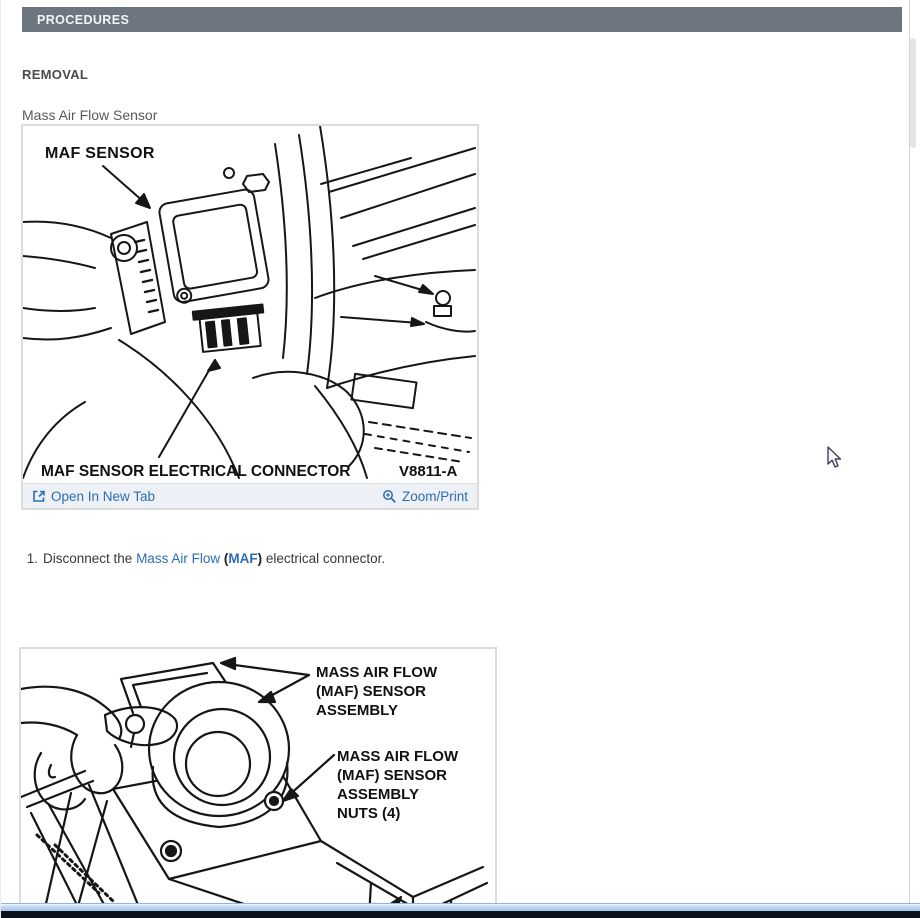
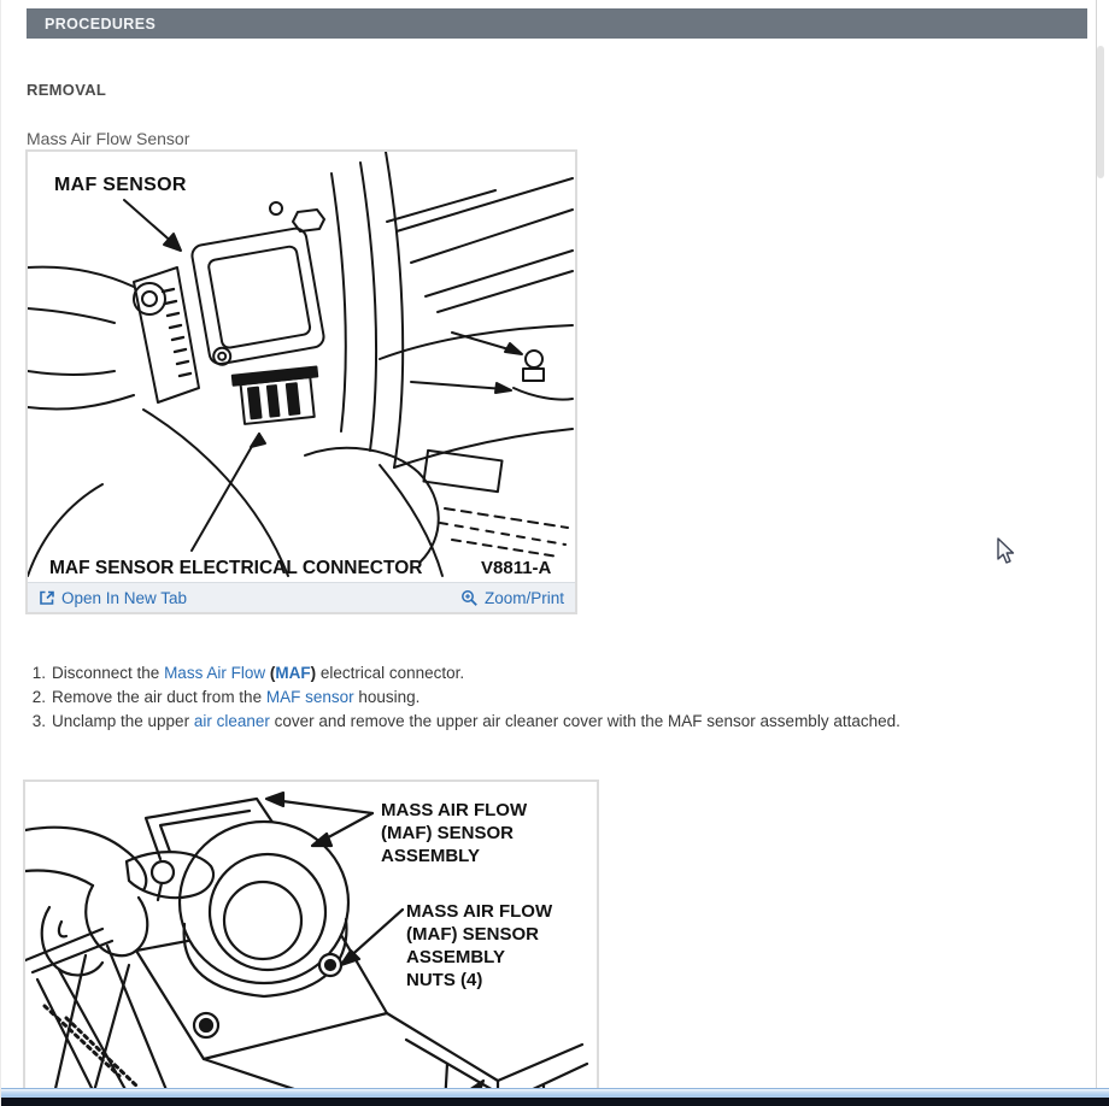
  PROCEDURES
  REMOVAL
  Mass Air Flow Sensor
  MAF SENSOR
  MAF SENSOR ELECTRICAL CONNECTOR
  V8811-A
  Open In New Tab
  Zoom/Print
  1.
  Disconnect the Mass Air Flow (MAF) electrical connector.
+ 2.
+ Remove the air duct from the MAF sensor housing.
+ 3.
+ Unclamp the upper air cleaner cover and remove the upper air cleaner cover with the MAF sensor assembly attached.
  MASS AIR FLOW
  (MAF) SENSOR
  ASSEMBLY
  MASS AIR FLOW
  (MAF) SENSOR
  ASSEMBLY
  NUTS (4)
